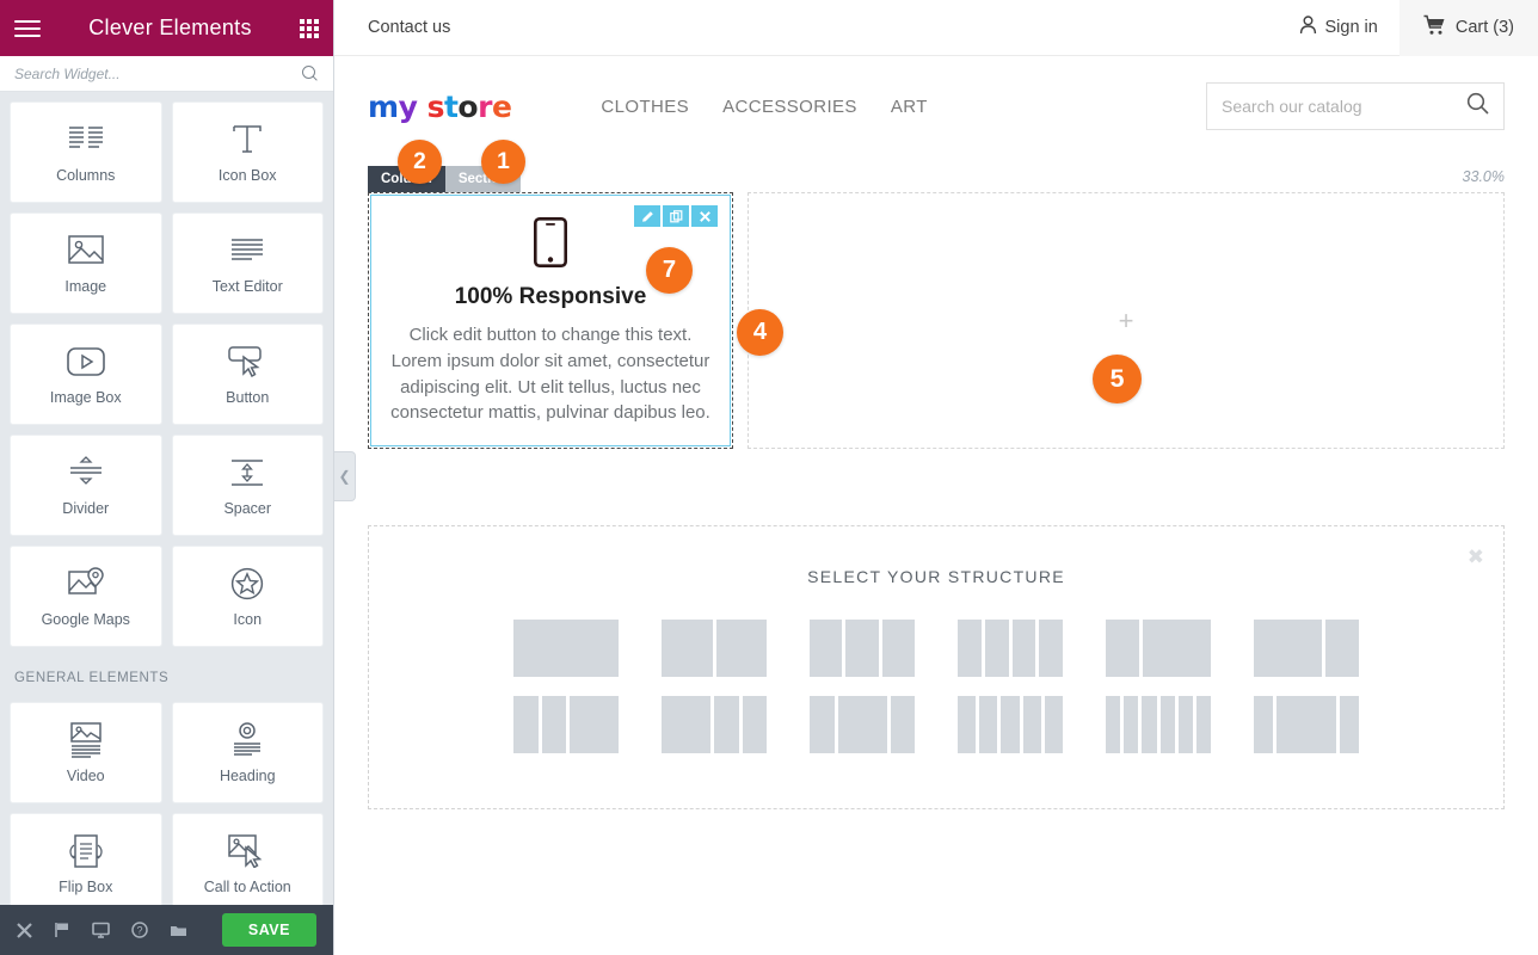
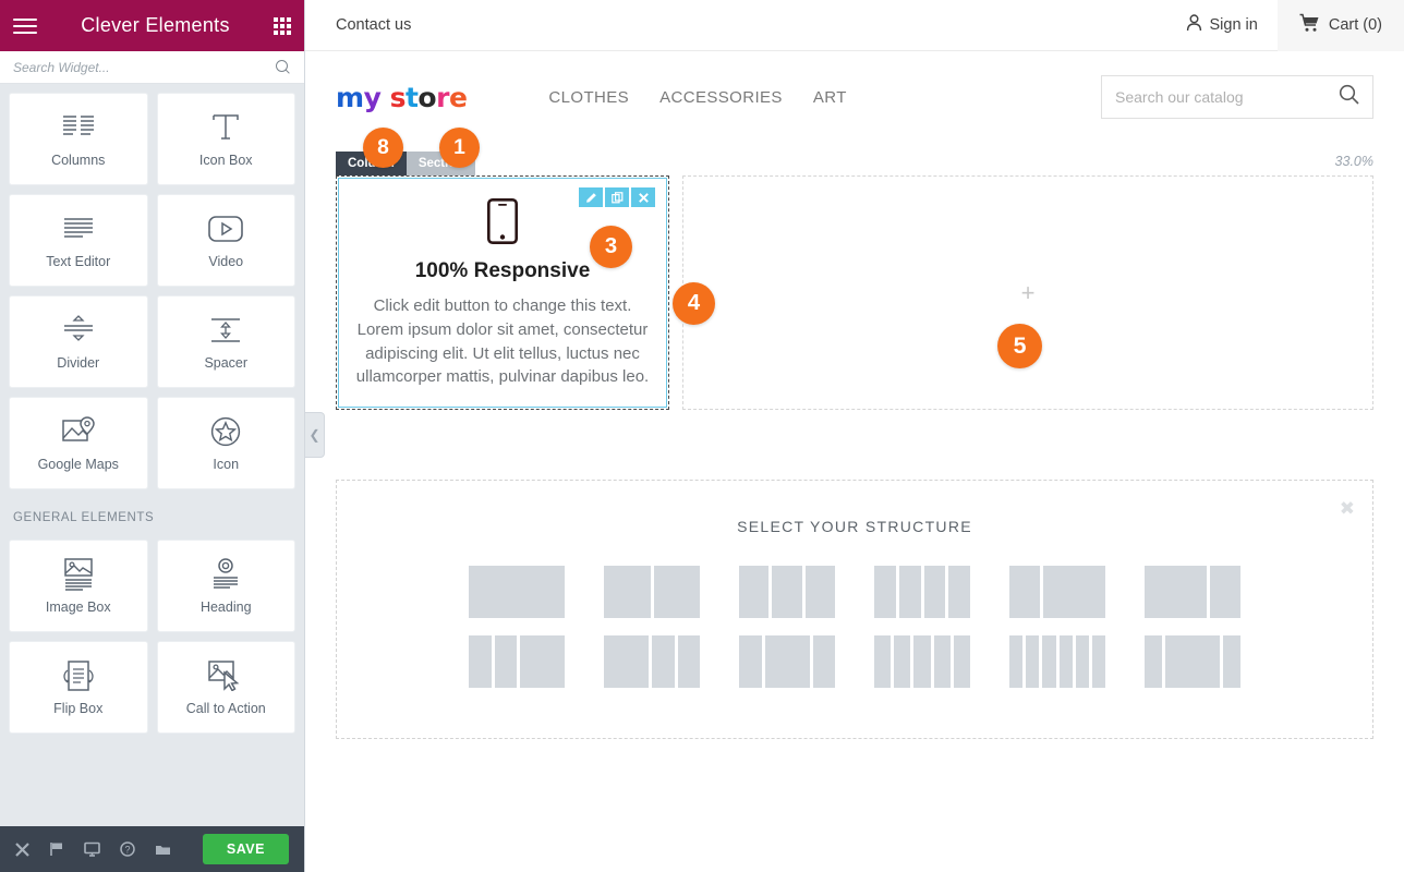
  Clever Elements
  Search Widget...
  Columns
  Icon Box
- Image
  Text Editor
- Image Box
+ Video
- Button
  Divider
  Spacer
  Google Maps
  Icon
  GENERAL ELEMENTS
- Video
+ Image Box
  Heading
  Flip Box
  Call to Action
  ?
  SAVE
  ❮
  Contact us
  Sign in
- Cart (3)
+ Cart (0)
  my store
  CLOTHES
  ACCESSORIES
  ART
  Search our catalog
  33.0%
  100% Responsive
- Click edit button to change this text. Lorem ipsum dolor sit amet, consectetur adipiscing elit. Ut elit tellus, luctus nec consectetur mattis, pulvinar dapibus leo.
+ Click edit button to change this text. Lorem ipsum dolor sit amet, consectetur adipiscing elit. Ut elit tellus, luctus nec ullamcorper mattis, pulvinar dapibus leo.
  +
  ✖
  SELECT YOUR STRUCTURE
  1
- 2
+ 8
- 7
+ 3
  4
  5
